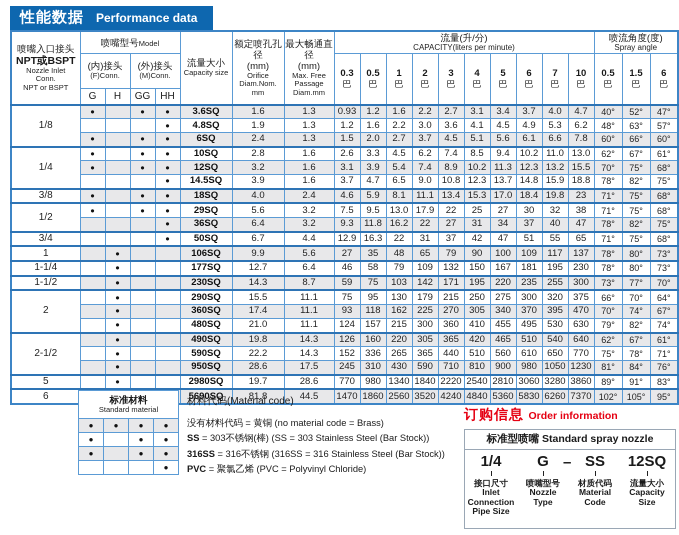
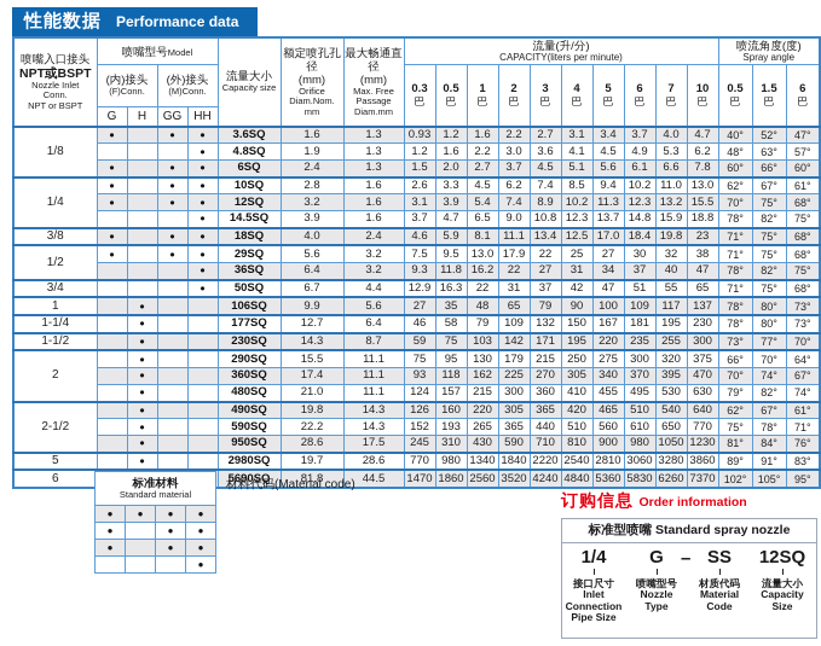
  性能数据
  Performance data
  喷嘴入口接头 NPT或BSPT Nozzle Inlet Conn. NPT or BSPT	喷嘴型号Model	流量大小 Capacity size	额定喷孔孔径 (mm) Orifice Diam.Nom. mm	最大畅通直径 (mm) Max. Free Passage Diam.mm	流量(升/分) CAPACITY(liters per minute)	喷流角度(度) Spray angle
  (内)接头 (F)Conn.	(外)接头 (M)Conn.	0.3巴	0.5巴	1巴	2巴	3巴	4巴	5巴	6巴	7巴	10巴	0.5巴	1.5巴	6巴
  G	H	GG	HH
  1/8	●		●	●	3.6SQ	1.6	1.3	0.93	1.2	1.6	2.2	2.7	3.1	3.4	3.7	4.0	4.7	40°	52°	47°
  			●	4.8SQ	1.9	1.3	1.2	1.6	2.2	3.0	3.6	4.1	4.5	4.9	5.3	6.2	48°	63°	57°
  ●		●	●	6SQ	2.4	1.3	1.5	2.0	2.7	3.7	4.5	5.1	5.6	6.1	6.6	7.8	60°	66°	60°
  1/4	●		●	●	10SQ	2.8	1.6	2.6	3.3	4.5	6.2	7.4	8.5	9.4	10.2	11.0	13.0	62°	67°	61°
  ●		●	●	12SQ	3.2	1.6	3.1	3.9	5.4	7.4	8.9	10.2	11.3	12.3	13.2	15.5	70°	75°	68°
  			●	14.5SQ	3.9	1.6	3.7	4.7	6.5	9.0	10.8	12.3	13.7	14.8	15.9	18.8	78°	82°	75°
- 3/8	●		●	●	18SQ	4.0	2.4	4.6	5.9	8.1	11.1	13.4	15.3	17.0	18.4	19.8	23	71°	75°	68°
+ 3/8	●		●	●	18SQ	4.0	2.4	4.6	5.9	8.1	11.1	13.4	12.5	17.0	18.4	19.8	23	71°	75°	68°
  1/2	●		●	●	29SQ	5.6	3.2	7.5	9.5	13.0	17.9	22	25	27	30	32	38	71°	75°	68°
  			●	36SQ	6.4	3.2	9.3	11.8	16.2	22	27	31	34	37	40	47	78°	82°	75°
  3/4				●	50SQ	6.7	4.4	12.9	16.3	22	31	37	42	47	51	55	65	71°	75°	68°
  1		●			106SQ	9.9	5.6	27	35	48	65	79	90	100	109	117	137	78°	80°	73°
  1-1/4		●			177SQ	12.7	6.4	46	58	79	109	132	150	167	181	195	230	78°	80°	73°
  1-1/2		●			230SQ	14.3	8.7	59	75	103	142	171	195	220	235	255	300	73°	77°	70°
  2		●			290SQ	15.5	11.1	75	95	130	179	215	250	275	300	320	375	66°	70°	64°
  	●			360SQ	17.4	11.1	93	118	162	225	270	305	340	370	395	470	70°	74°	67°
  	●			480SQ	21.0	11.1	124	157	215	300	360	410	455	495	530	630	79°	82°	74°
  2-1/2		●			490SQ	19.8	14.3	126	160	220	305	365	420	465	510	540	640	62°	67°	61°
- 	●			590SQ	22.2	14.3	152	336	265	365	440	510	560	610	650	770	75°	78°	71°
+ 	●			590SQ	22.2	14.3	152	193	265	365	440	510	560	610	650	770	75°	78°	71°
  	●			950SQ	28.6	17.5	245	310	430	590	710	810	900	980	1050	1230	81°	84°	76°
  5		●			2980SQ	19.7	28.6	770	980	1340	1840	2220	2540	2810	3060	3280	3860	89°	91°	83°
  6					5690SQ	81.8	44.5	1470	1860	2560	3520	4240	4840	5360	5830	6260	7370	102°	105°	95°
  标准材料 Standard material
  ●	●	●	●
  ●		●	●
  ●		●	●
  			●
  材料代码(Material code)
- 没有材料代码 = 黄铜 (no material code = Brass)
- SS = 303不锈钢(棒) (SS = 303 Stainless Steel (Bar Stock))
- 316SS = 316不锈钢 (316SS = 316 Stainless Steel (Bar Stock))
- PVC = 聚氯乙烯 (PVC = Polyvinyl Chloride)
  订购信息 Order information
  标准型喷嘴 Standard spray nozzle
  –
  1/4
  接口尺寸
  Inlet
  Connection
  Pipe Size
  G
  喷嘴型号
  Nozzle
  Type
  SS
  材质代码
  Material
  Code
  12SQ
  流量大小
  Capacity
  Size
